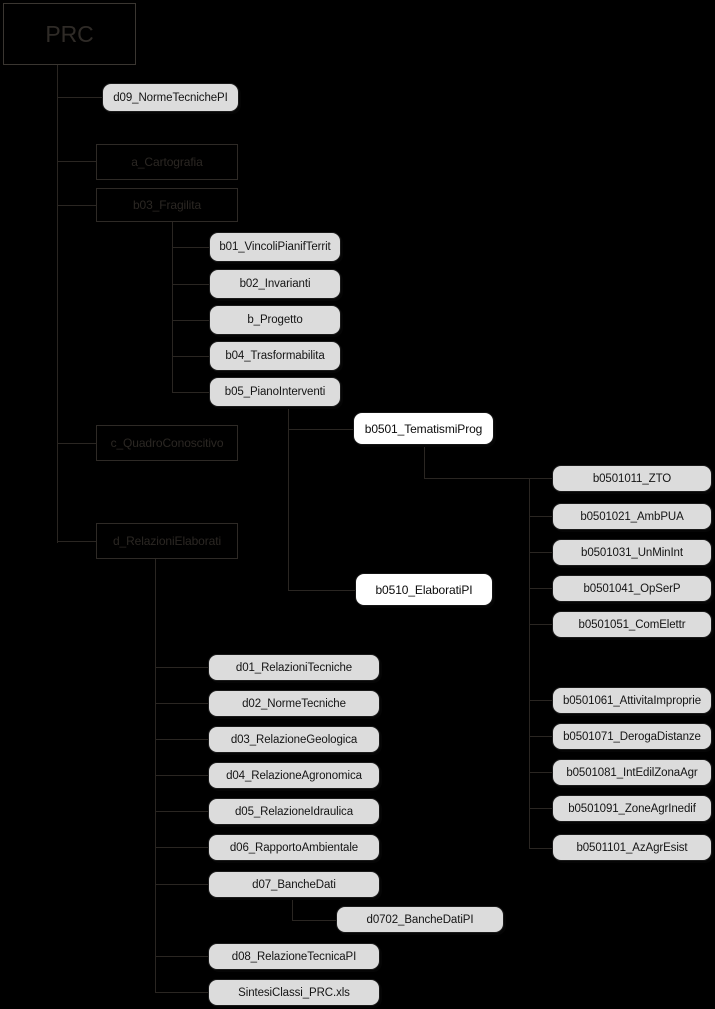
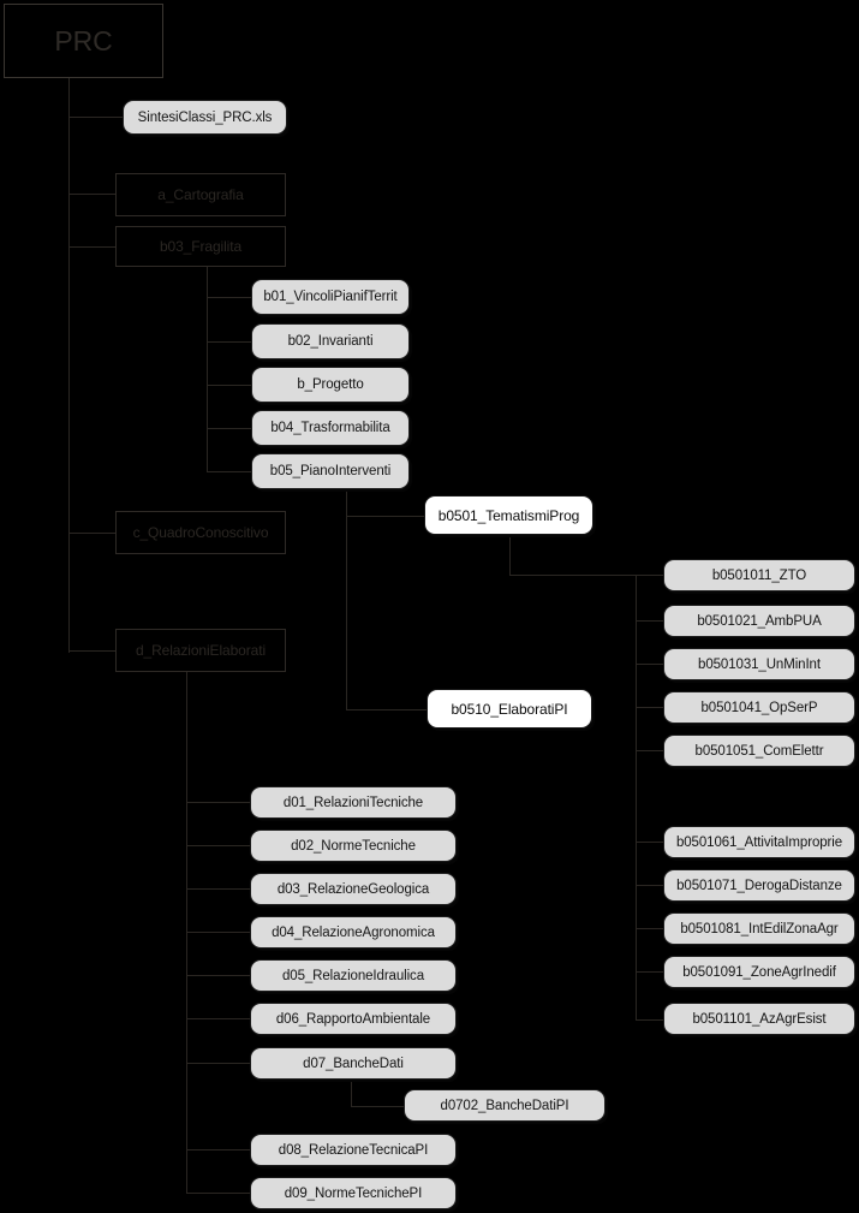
  PRC
- d09_NormeTecnichePI
+ SintesiClassi_PRC.xls
  a_Cartografia
  b03_Fragilita
  b01_VincoliPianifTerrit
  b02_Invarianti
  b_Progetto
  b04_Trasformabilita
  b05_PianoInterventi
  b0501_TematismiProg
  c_QuadroConoscitivo
  b0501011_ZTO
  b0501021_AmbPUA
  d_RelazioniElaborati
  b0501031_UnMinInt
  b0501041_OpSerP
  b0510_ElaboratiPI
  b0501051_ComElettr
  d01_RelazioniTecniche
  b0501061_AttivitaImproprie
  d02_NormeTecniche
  b0501071_DerogaDistanze
  d03_RelazioneGeologica
  b0501081_IntEdilZonaAgr
  d04_RelazioneAgronomica
  b0501091_ZoneAgrInedif
  d05_RelazioneIdraulica
  b0501101_AzAgrEsist
  d06_RapportoAmbientale
  d07_BancheDati
  d0702_BancheDatiPI
  d08_RelazioneTecnicaPI
- SintesiClassi_PRC.xls
+ d09_NormeTecnichePI
